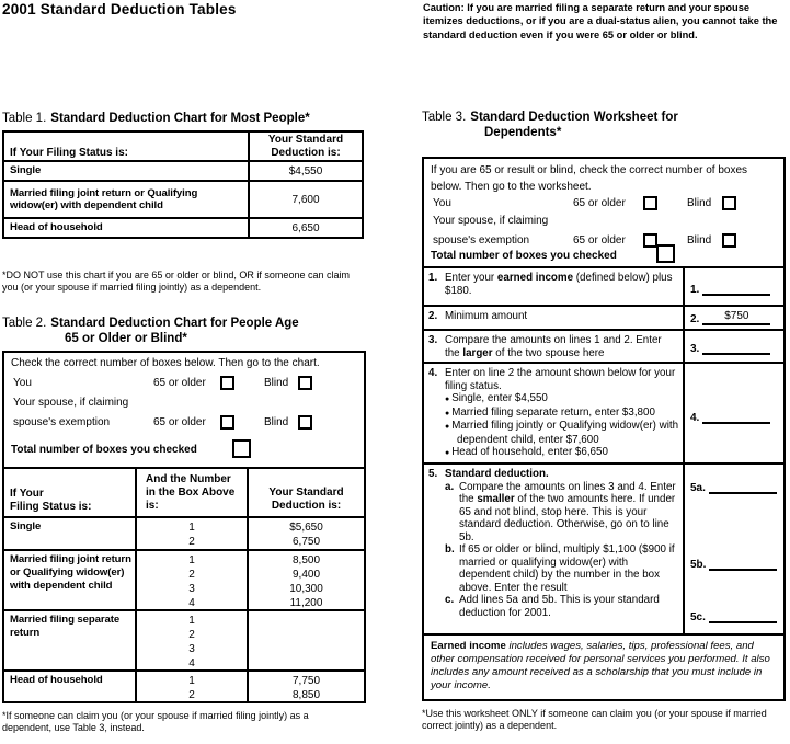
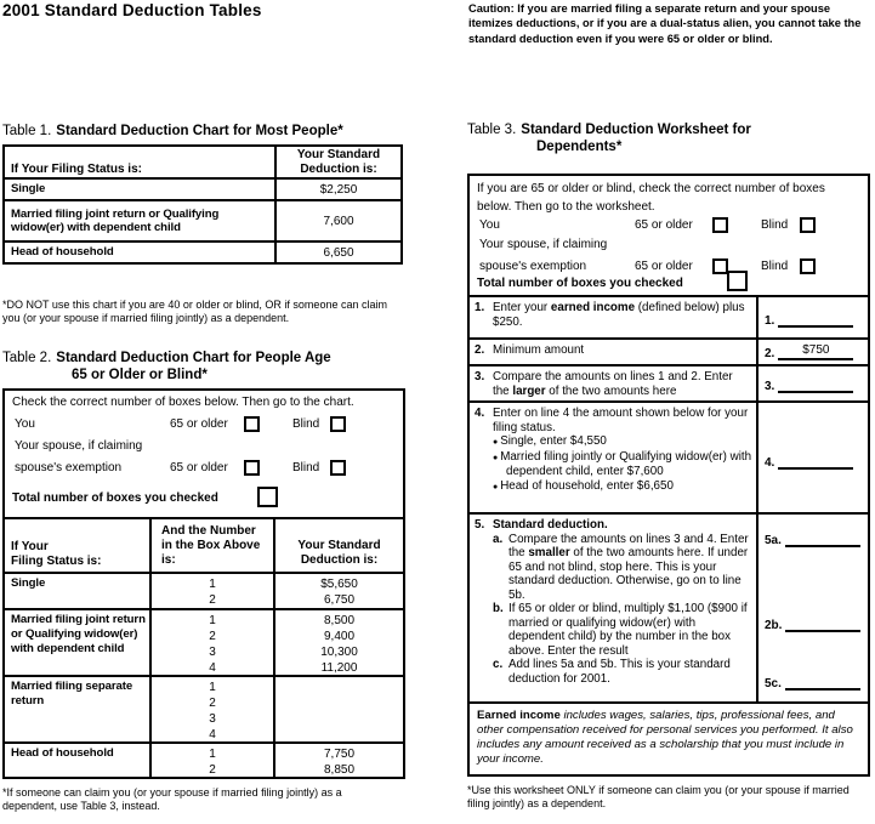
  2001 Standard Deduction Tables
  Caution: If you are married filing a separate return and your spouse itemizes deductions, or if you are a dual-status alien, you cannot take the standard deduction even if you were 65 or older or blind.
  Table 1. Standard Deduction Chart for Most People*
  If Your Filing Status is:	Your Standard Deduction is:
- Single	$4,550
+ Single	$2,250
  Married filing joint return or Qualifying widow(er) with dependent child	7,600
  Head of household	6,650
- *DO NOT use this chart if you are 65 or older or blind, OR if someone can claim you (or your spouse if married filing jointly) as a dependent.
+ *DO NOT use this chart if you are 40 or older or blind, OR if someone can claim you (or your spouse if married filing jointly) as a dependent.
  Table 2. Standard Deduction Chart for People Age
  65 or Older or Blind*
  Check the correct number of boxes below. Then go to the chart.
  You
  65 or older
  Blind
  Your spouse, if claiming
  spouse's exemption
  65 or older
  Blind
  Total number of boxes you checked
  If Your
  Filing Status is:
  And the Number in the Box Above is:
  Your Standard Deduction is:
  Single
  1
  2
  $5,650
  6,750
  Married filing joint return or Qualifying widow(er) with dependent child
  1
  2
  3
  4
  8,500
  9,400
  10,300
  11,200
  Married filing separate return
  1
  2
  3
  4
  Head of household
  1
  2
  7,750
  8,850
  *If someone can claim you (or your spouse if married filing jointly) as a dependent, use Table 3, instead.
  Table 3. Standard Deduction Worksheet for
  Dependents*
- If you are 65 or result or blind, check the correct number of boxes below. Then go to the worksheet.
+ If you are 65 or older or blind, check the correct number of boxes below. Then go to the worksheet.
  You
  65 or older
  Blind
  Your spouse, if claiming
  spouse's exemption
  65 or older
  Blind
  Total number of boxes you checked
  1.
- Enter your earned income (defined below) plus $180.
+ Enter your earned income (defined below) plus $250.
  1.
  2.
  Minimum amount
  2.
  $750
  3.
- Compare the amounts on lines 1 and 2. Enter the larger of the two spouse here
+ Compare the amounts on lines 1 and 2. Enter the larger of the two amounts here
  3.
  4.
- Enter on line 2 the amount shown below for your filing status.
+ Enter on line 4 the amount shown below for your filing status.
  Single, enter $4,550
- Married filing separate return, enter $3,800
  Married filing jointly or Qualifying widow(er) with dependent child, enter $7,600
  Head of household, enter $6,650
  4.
  5.
  Standard deduction.
  a.
  Compare the amounts on lines 3 and 4. Enter the smaller of the two amounts here. If under 65 and not blind, stop here. This is your standard deduction. Otherwise, go on to line 5b.
  b.
  If 65 or older or blind, multiply $1,100 ($900 if married or qualifying widow(er) with dependent child) by the number in the box above. Enter the result
  c.
  Add lines 5a and 5b. This is your standard deduction for 2001.
  5a.
- 5b.
+ 2b.
  5c.
  Earned income includes wages, salaries, tips, professional fees, and other compensation received for personal services you performed. It also includes any amount received as a scholarship that you must include in your income.
- *Use this worksheet ONLY if someone can claim you (or your spouse if married correct jointly) as a dependent.
+ *Use this worksheet ONLY if someone can claim you (or your spouse if married filing jointly) as a dependent.
